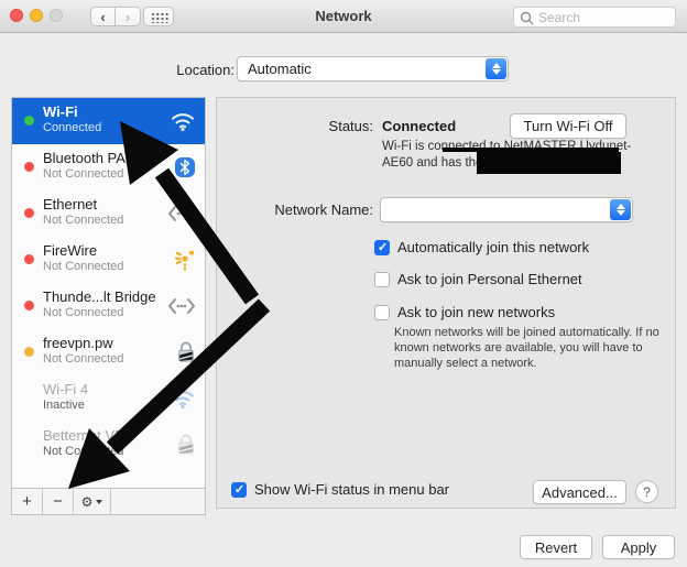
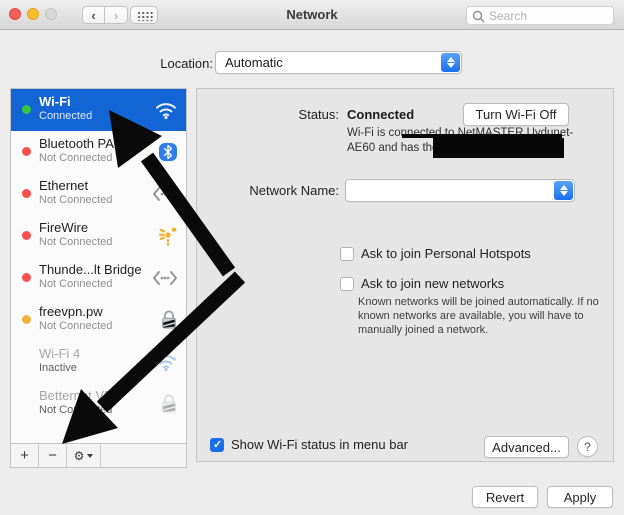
  ‹
  ›
  Network
  Search
  Location:
  Automatic
  Wi-Fi
  Connected
  Bluetooth PA
  Not Connected
  Ethernet
  Not Connected
  FireWire
  Not Connected
  Thunde...lt Bridge
  Not Connected
  freevpn.pw
  Not Connected
  Wi-Fi 4
  Inactive
  Betternt V
  +
  −
  ⚙
  Status:
  Connected
  Turn Wi-Fi Off
  Wi-Fi is connected to NetMASTER Uydunet-
  AE60 and has th
  Network Name:
- Automatically join this network
- Ask to join Personal Ethernet
+ Ask to join Personal Hotspots
  Ask to join new networks
- Known networks will be joined automatically. If no known networks are available, you will have to manually select a network.
+ Known networks will be joined automatically. If no known networks are available, you will have to manually joined a network.
  Show Wi-Fi status in menu bar
  Advanced...
  ?
  Revert
  Apply
